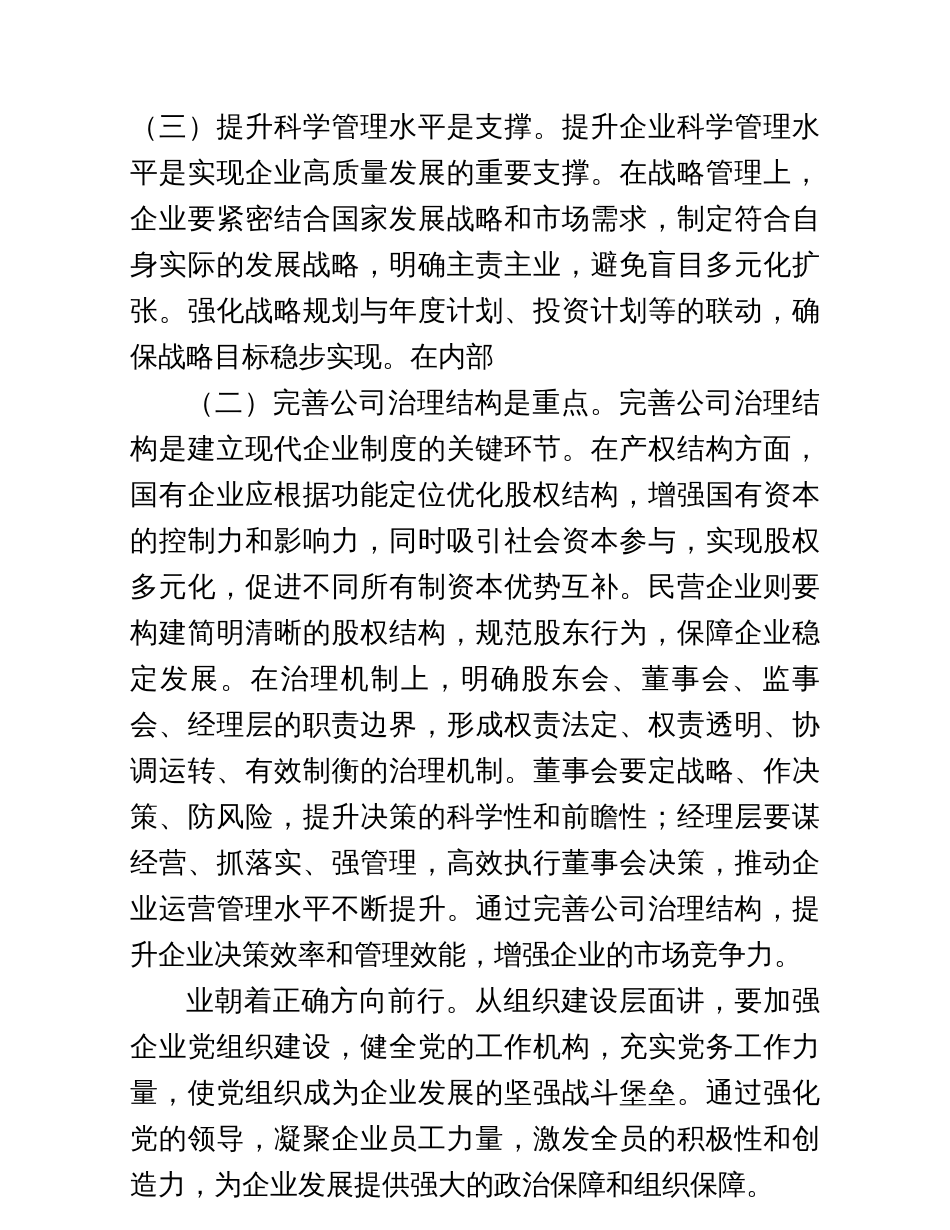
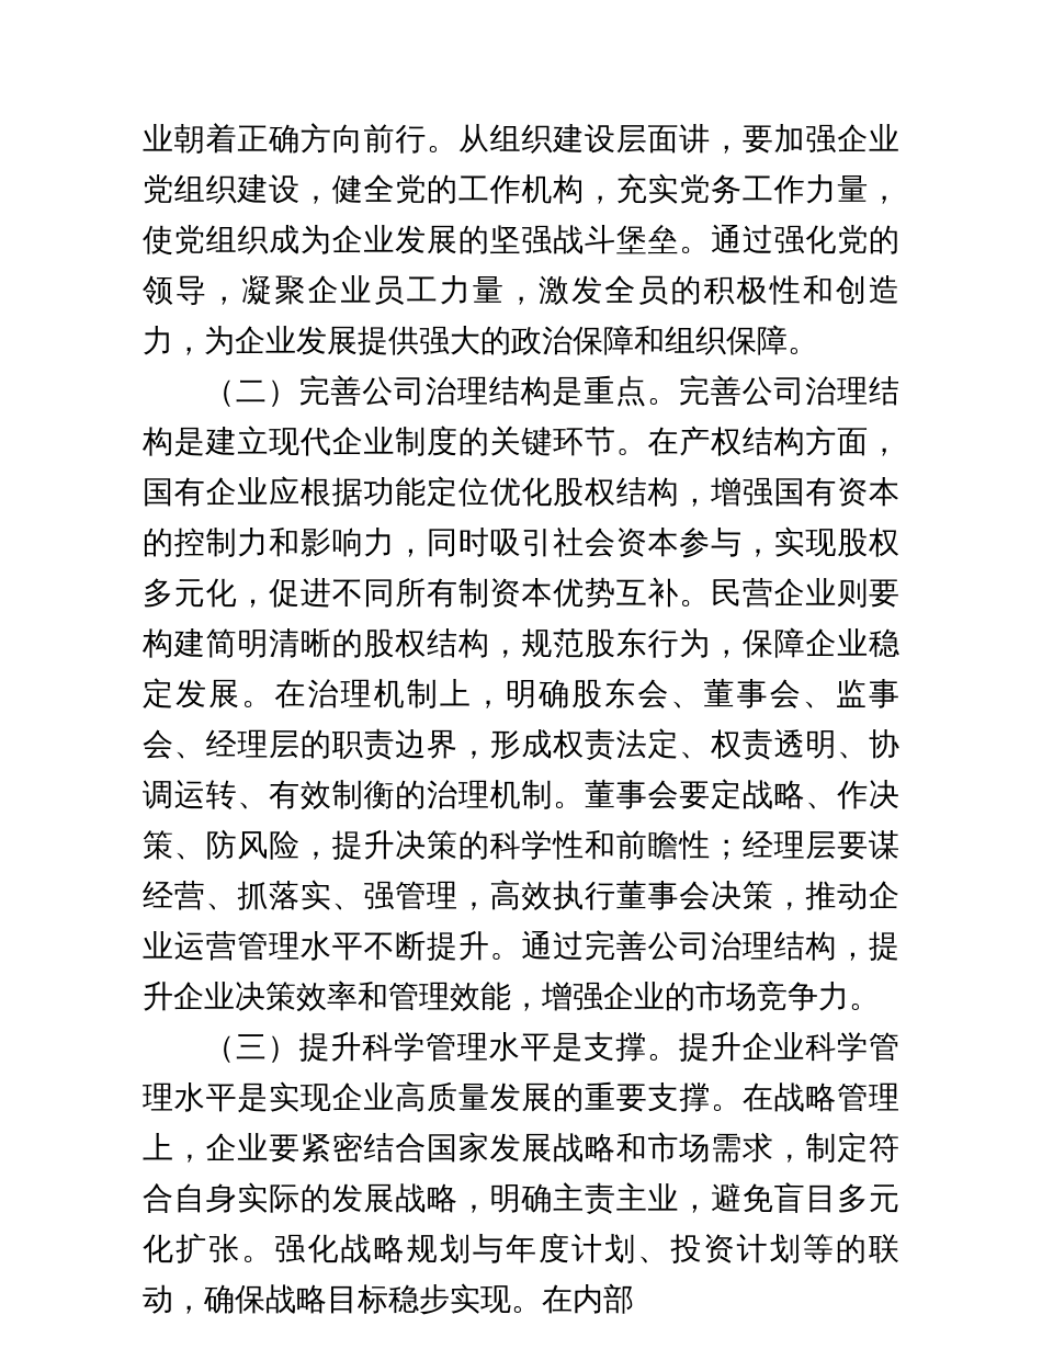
- （三）提升科学管理水平是支撑。提升企业科学管理水平是实现企业高质量发展的重要支撑。在战略管理上，企业要紧密结合国家发展战略和市场需求，制定符合自身实际的发展战略，明确主责主业，避免盲目多元化扩张。强化战略规划与年度计划、投资计划等的联动，确保战略目标稳步实现。在内部
+ 业朝着正确方向前行。从组织建设层面讲，要加强企业党组织建设，健全党的工作机构，充实党务工作力量，使党组织成为企业发展的坚强战斗堡垒。通过强化党的领导，凝聚企业员工力量，激发全员的积极性和创造力，为企业发展提供强大的政治保障和组织保障。
  （二）完善公司治理结构是重点。完善公司治理结构是建立现代企业制度的关键环节。在产权结构方面，国有企业应根据功能定位优化股权结构，增强国有资本的控制力和影响力，同时吸引社会资本参与，实现股权多元化，促进不同所有制资本优势互补。民营企业则要构建简明清晰的股权结构，规范股东行为，保障企业稳定发展。在治理机制上，明确股东会、董事会、监事会、经理层的职责边界，形成权责法定、权责透明、协调运转、有效制衡的治理机制。董事会要定战略、作决策、防风险，提升决策的科学性和前瞻性；经理层要谋经营、抓落实、强管理，高效执行董事会决策，推动企业运营管理水平不断提升。通过完善公司治理结构，提升企业决策效率和管理效能，增强企业的市场竞争力。
- 业朝着正确方向前行。从组织建设层面讲，要加强企业党组织建设，健全党的工作机构，充实党务工作力量，使党组织成为企业发展的坚强战斗堡垒。通过强化党的领导，凝聚企业员工力量，激发全员的积极性和创造力，为企业发展提供强大的政治保障和组织保障。
+ （三）提升科学管理水平是支撑。提升企业科学管理水平是实现企业高质量发展的重要支撑。在战略管理上，企业要紧密结合国家发展战略和市场需求，制定符合自身实际的发展战略，明确主责主业，避免盲目多元化扩张。强化战略规划与年度计划、投资计划等的联动，确保战略目标稳步实现。在内部
